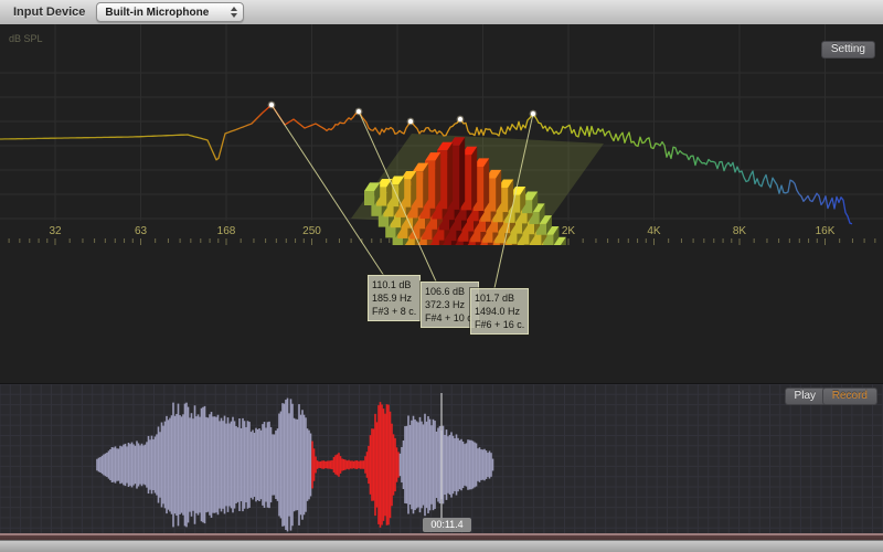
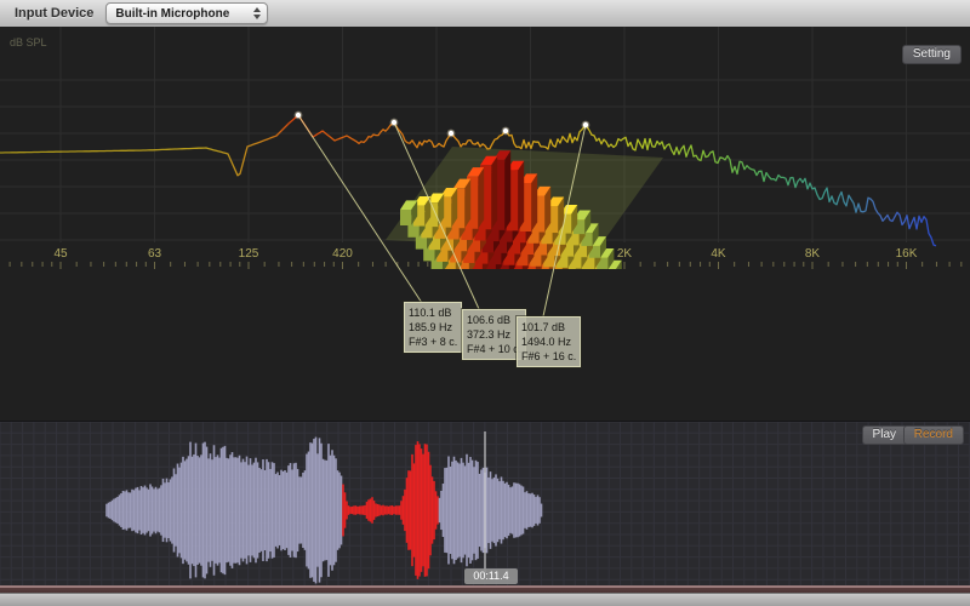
  Input Device
  Built-in Microphone
- 32
+ 45
  63
- 168
+ 125
- 250
+ 420
  2K
  4K
  8K
  16K
  dB SPL
  Setting
  Play
  Record
  110.1 dB
  185.9 Hz
  F#3 + 8 c.
  106.6 dB
  372.3 Hz
  F#4 + 10 c.
  101.7 dB
  1494.0 Hz
  F#6 + 16 c.
  00:11.4
